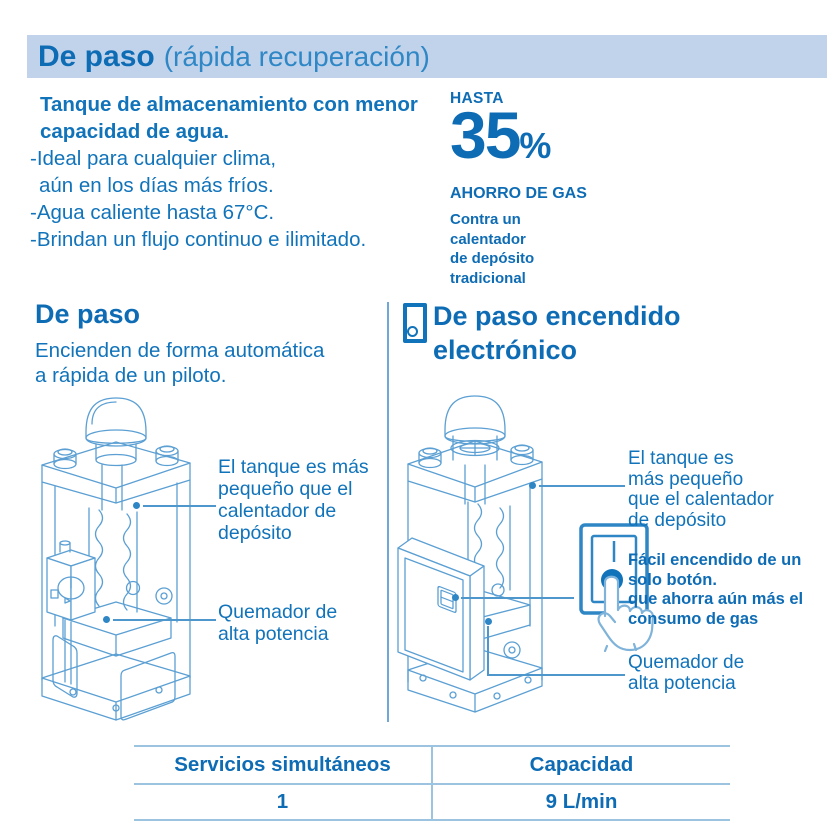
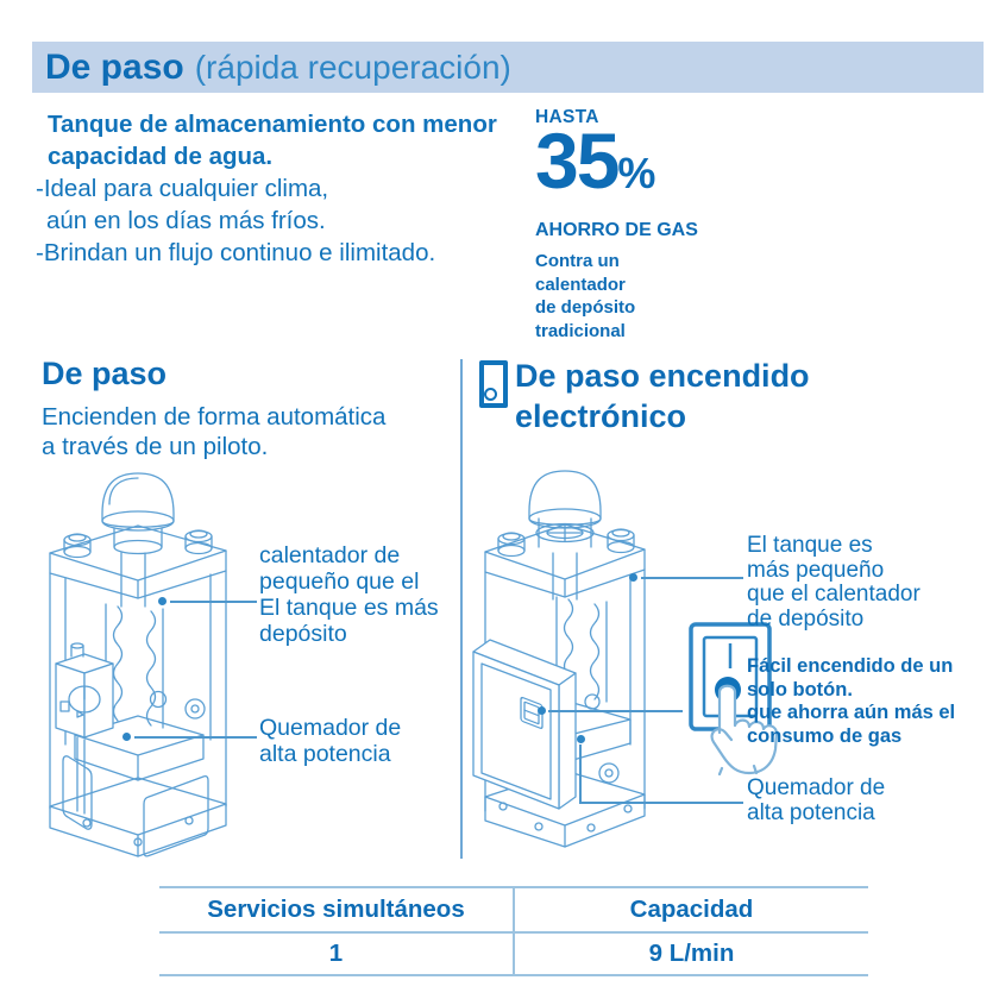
  De paso
  (rápida recuperación)
  Tanque de almacenamiento con menor
  capacidad de agua.
  -Ideal para cualquier clima,
  aún en los días más fríos.
- -Agua caliente hasta 67°C.
  -Brindan un flujo continuo e ilimitado.
  HASTA
  35%
  AHORRO DE GAS
  Contra un
  calentador
  de depósito
  tradicional
  De paso
  Encienden de forma automática
- a rápida de un piloto.
+ a través de un piloto.
  De paso encendido
  electrónico
- El tanque es más
+ calentador de
  pequeño que el
- calentador de
+ El tanque es más
  depósito
  Quemador de
  alta potencia
  El tanque es
  más pequeño
  que el calentador
  de depósito
  Fácil encendido de un
  solo botón.
  que ahorra aún más el
  consumo de gas
  Quemador de
  alta potencia
  Servicios simultáneos
  Capacidad
  1
  9 L/min
